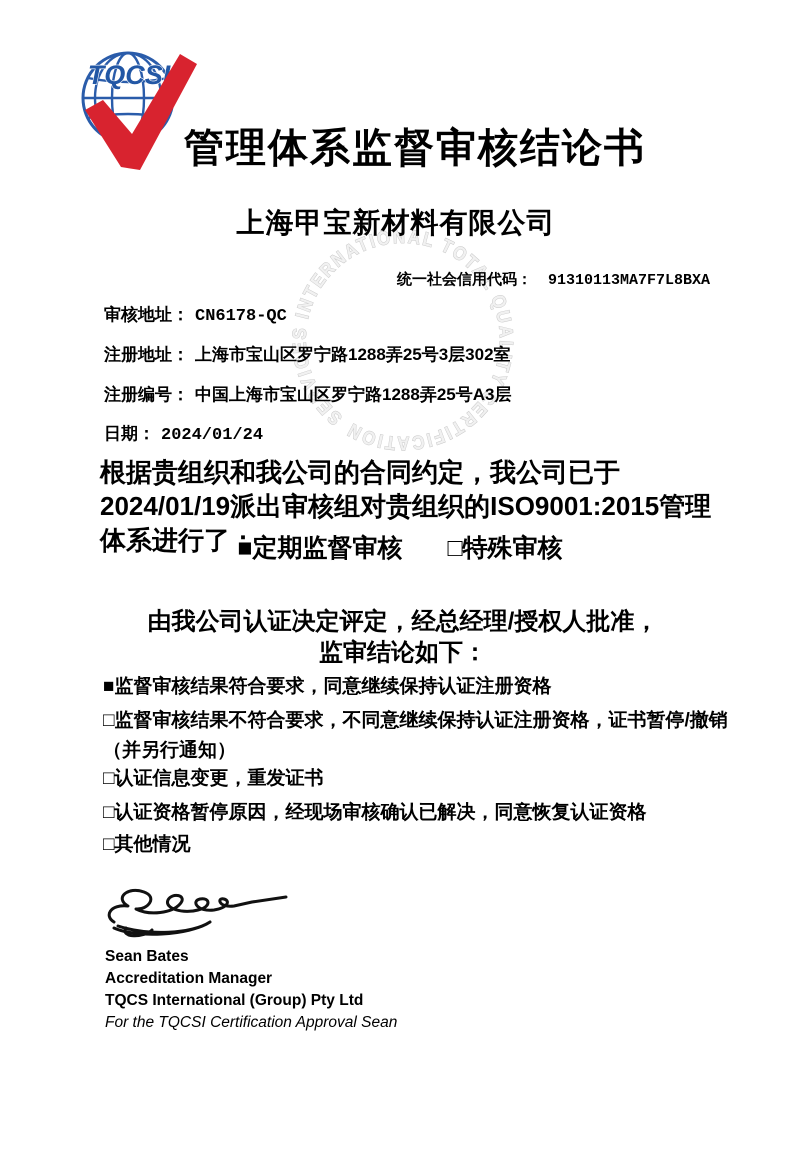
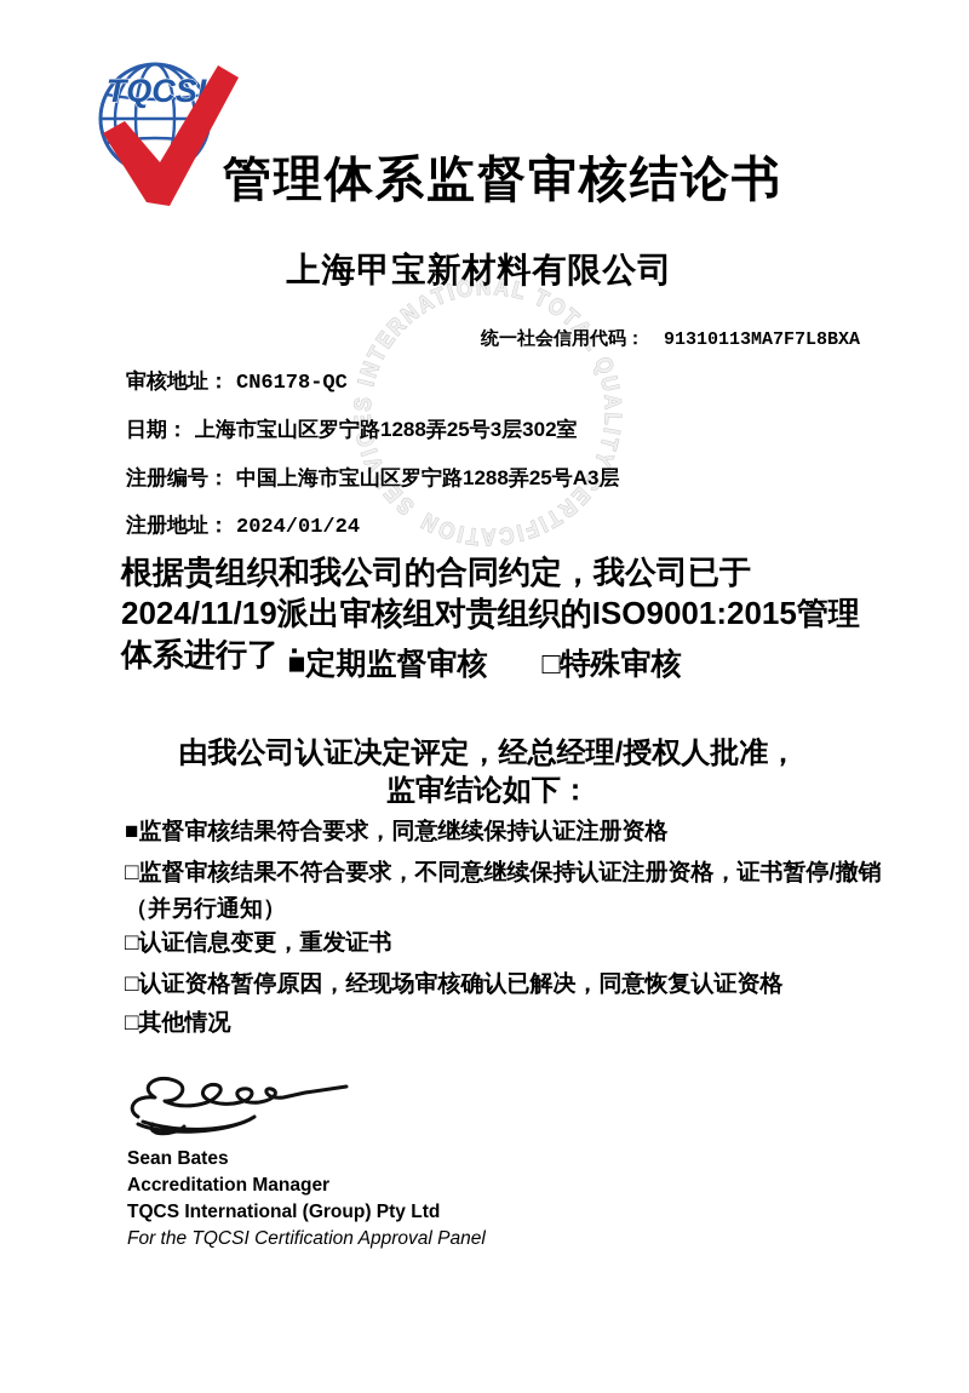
  TQCSI
  管理体系监督审核结论书
  上海甲宝新材料有限公司
  统一社会信用代码： 91310113MA7F7L8BXA
  审核地址： CN6178-QC
- 注册地址： 上海市宝山区罗宁路1288弄25号3层302室
+ 日期： 上海市宝山区罗宁路1288弄25号3层302室
  注册编号： 中国上海市宝山区罗宁路1288弄25号A3层
- 日期： 2024/01/24
+ 注册地址： 2024/01/24
- 根据贵组织和我公司的合同约定，我公司已于2024/01/19派出审核组对贵组织的ISO9001:2015管理体系进行了：
+ 根据贵组织和我公司的合同约定，我公司已于2024/11/19派出审核组对贵组织的ISO9001:2015管理体系进行了：
  ■定期监督审核 □特殊审核
  由我公司认证决定评定，经总经理/授权人批准，
  监审结论如下：
  ■监督审核结果符合要求，同意继续保持认证注册资格
  □监督审核结果不符合要求，不同意继续保持认证注册资格，证书暂停/撤销（并另行通知）
  □认证信息变更，重发证书
  □认证资格暂停原因，经现场审核确认已解决，同意恢复认证资格
  □其他情况
  Sean Bates
  Accreditation Manager
  TQCS International (Group) Pty Ltd
- For the TQCSI Certification Approval Sean
+ For the TQCSI Certification Approval Panel
